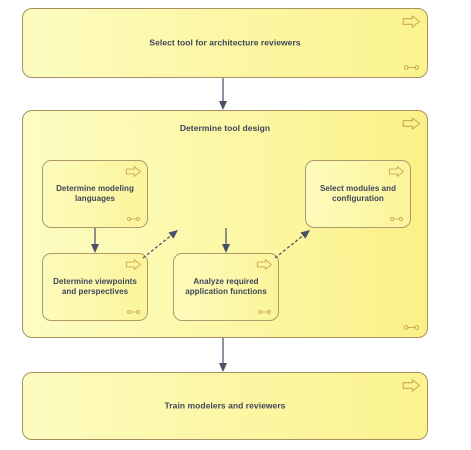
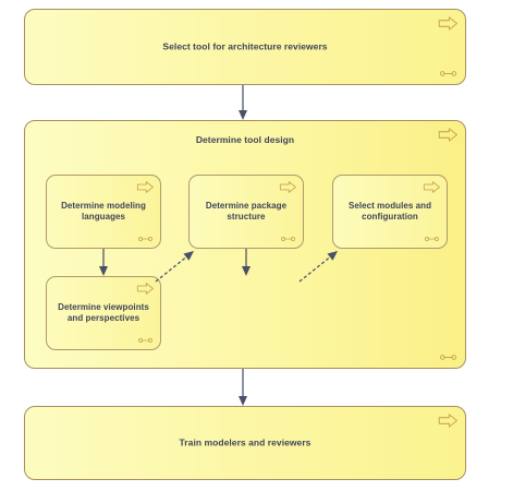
  Select tool for architecture reviewers
  Determine tool design
  Determine modeling
  languages
+ Determine package
+ structure
  Select modules and
  configuration
  Determine viewpoints
  and perspectives
- Analyze required
- application functions
  Train modelers and reviewers
